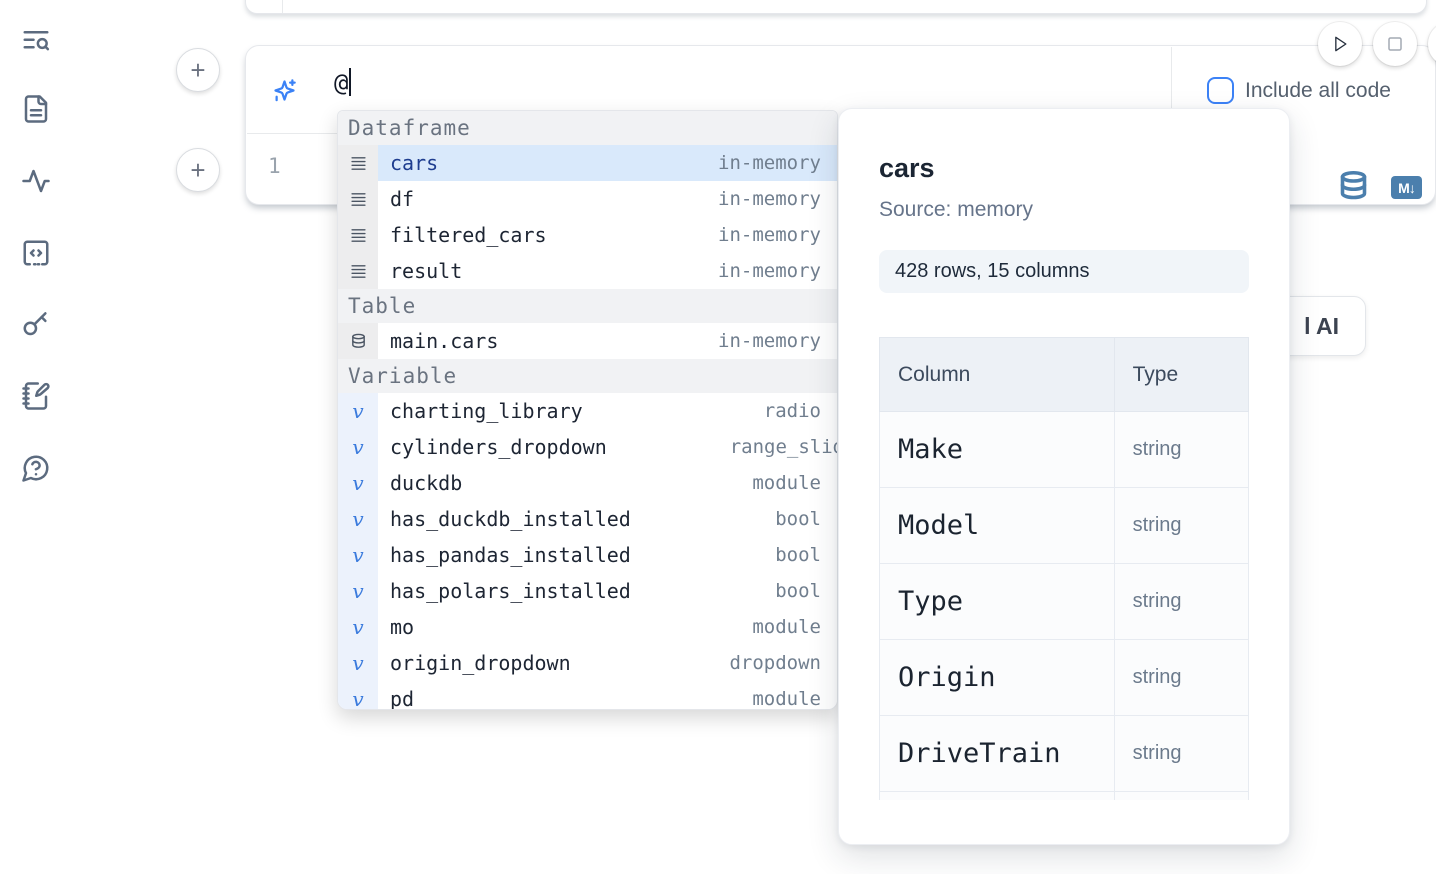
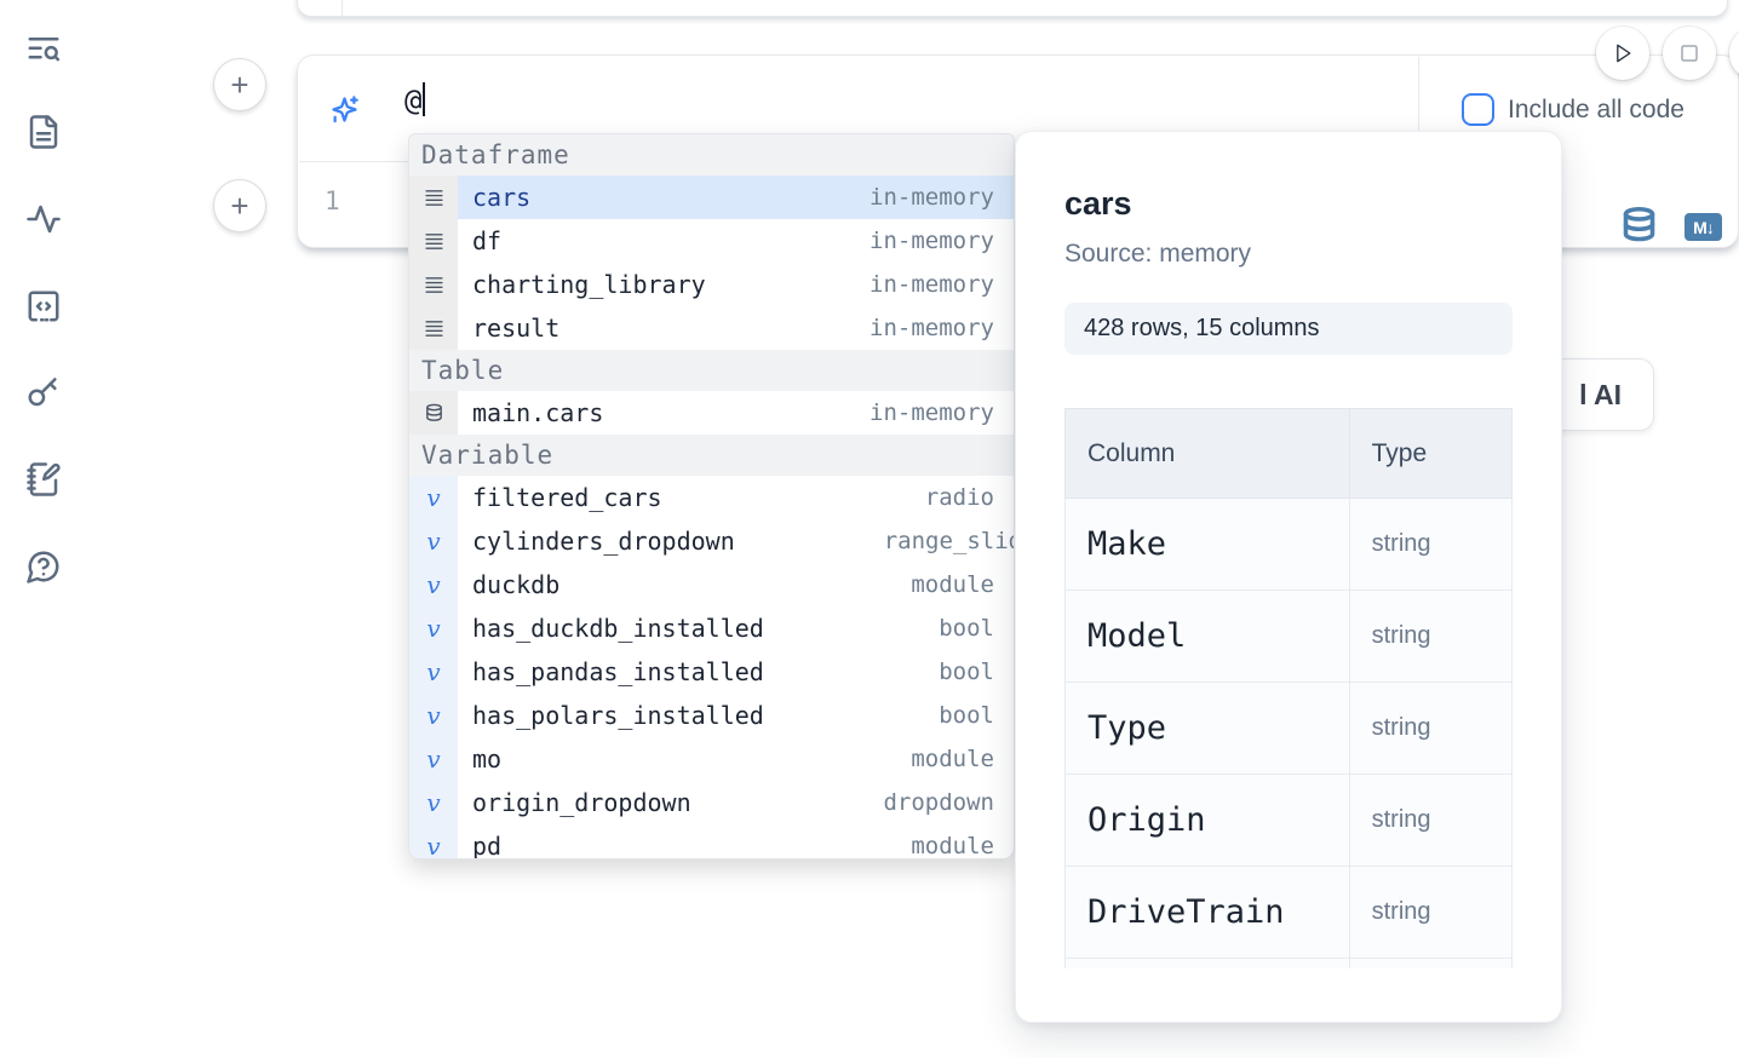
  +
  +
  @
  1
  Include all code
  M↓
  Dataframe
  cars
  in-memory
  df
  in-memory
- filtered_cars
+ charting_library
  in-memory
  result
  in-memory
  Table
  main.cars
  in-memory
  Variable
  v
- charting_library
+ filtered_cars
  radio
  v
  cylinders_dropdown
  range_sli
  v
  duckdb
  module
  v
  has_duckdb_installed
  bool
  v
  has_pandas_installed
  bool
  v
  has_polars_installed
  bool
  v
  mo
  module
  v
  origin_dropdown
  dropdown
  v
  pd
  module
  l AI
  cars
  Source: memory
  428 rows, 15 columns
  Column	Type
  Make	string
  Model	string
  Type	string
  Origin	string
  DriveTrain	string
